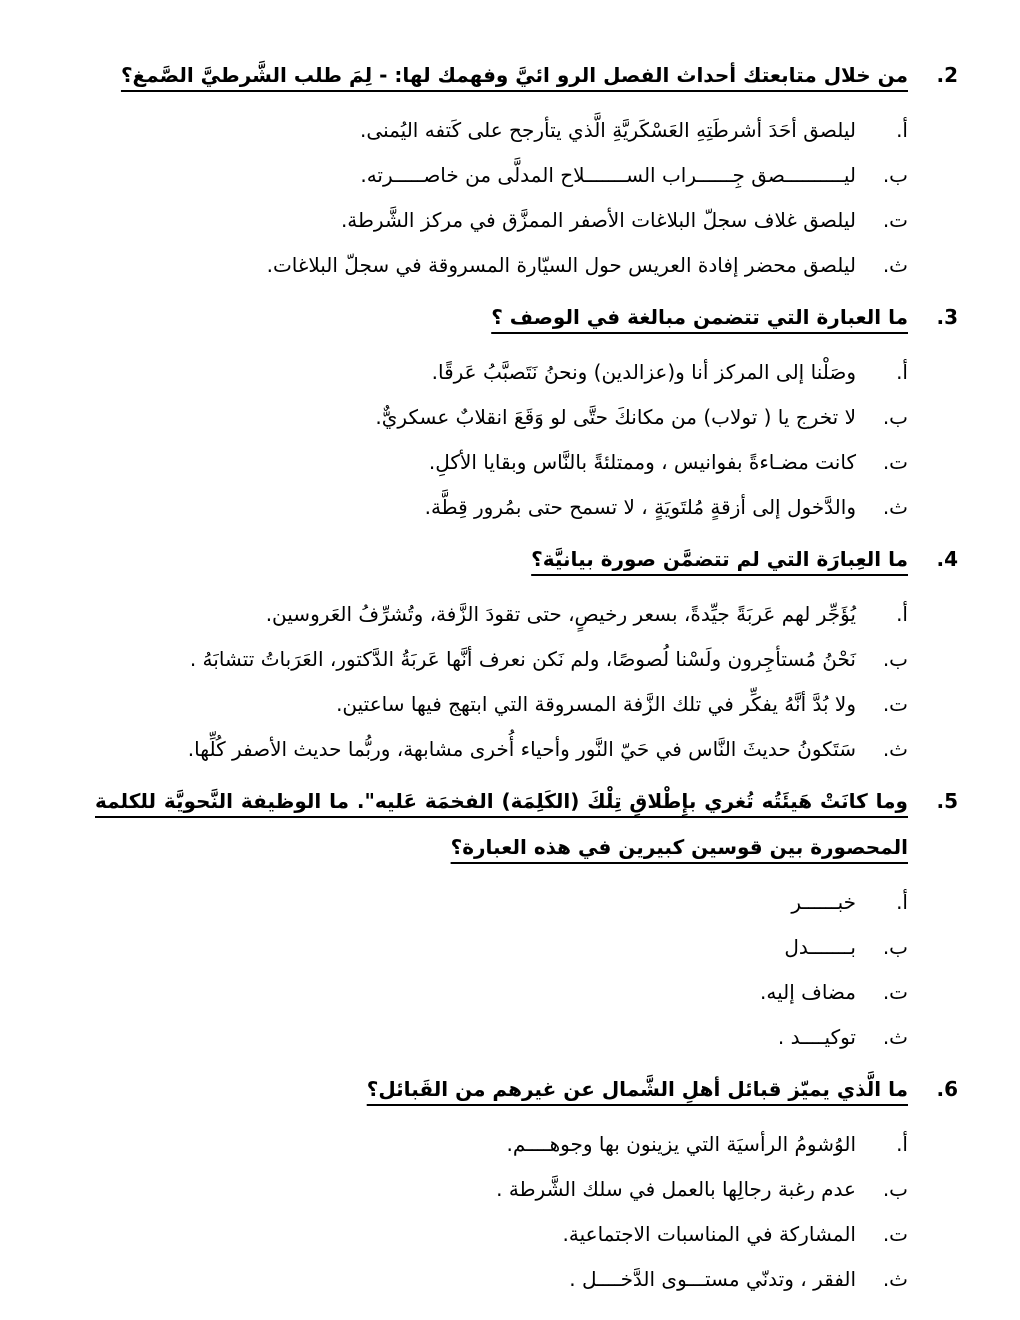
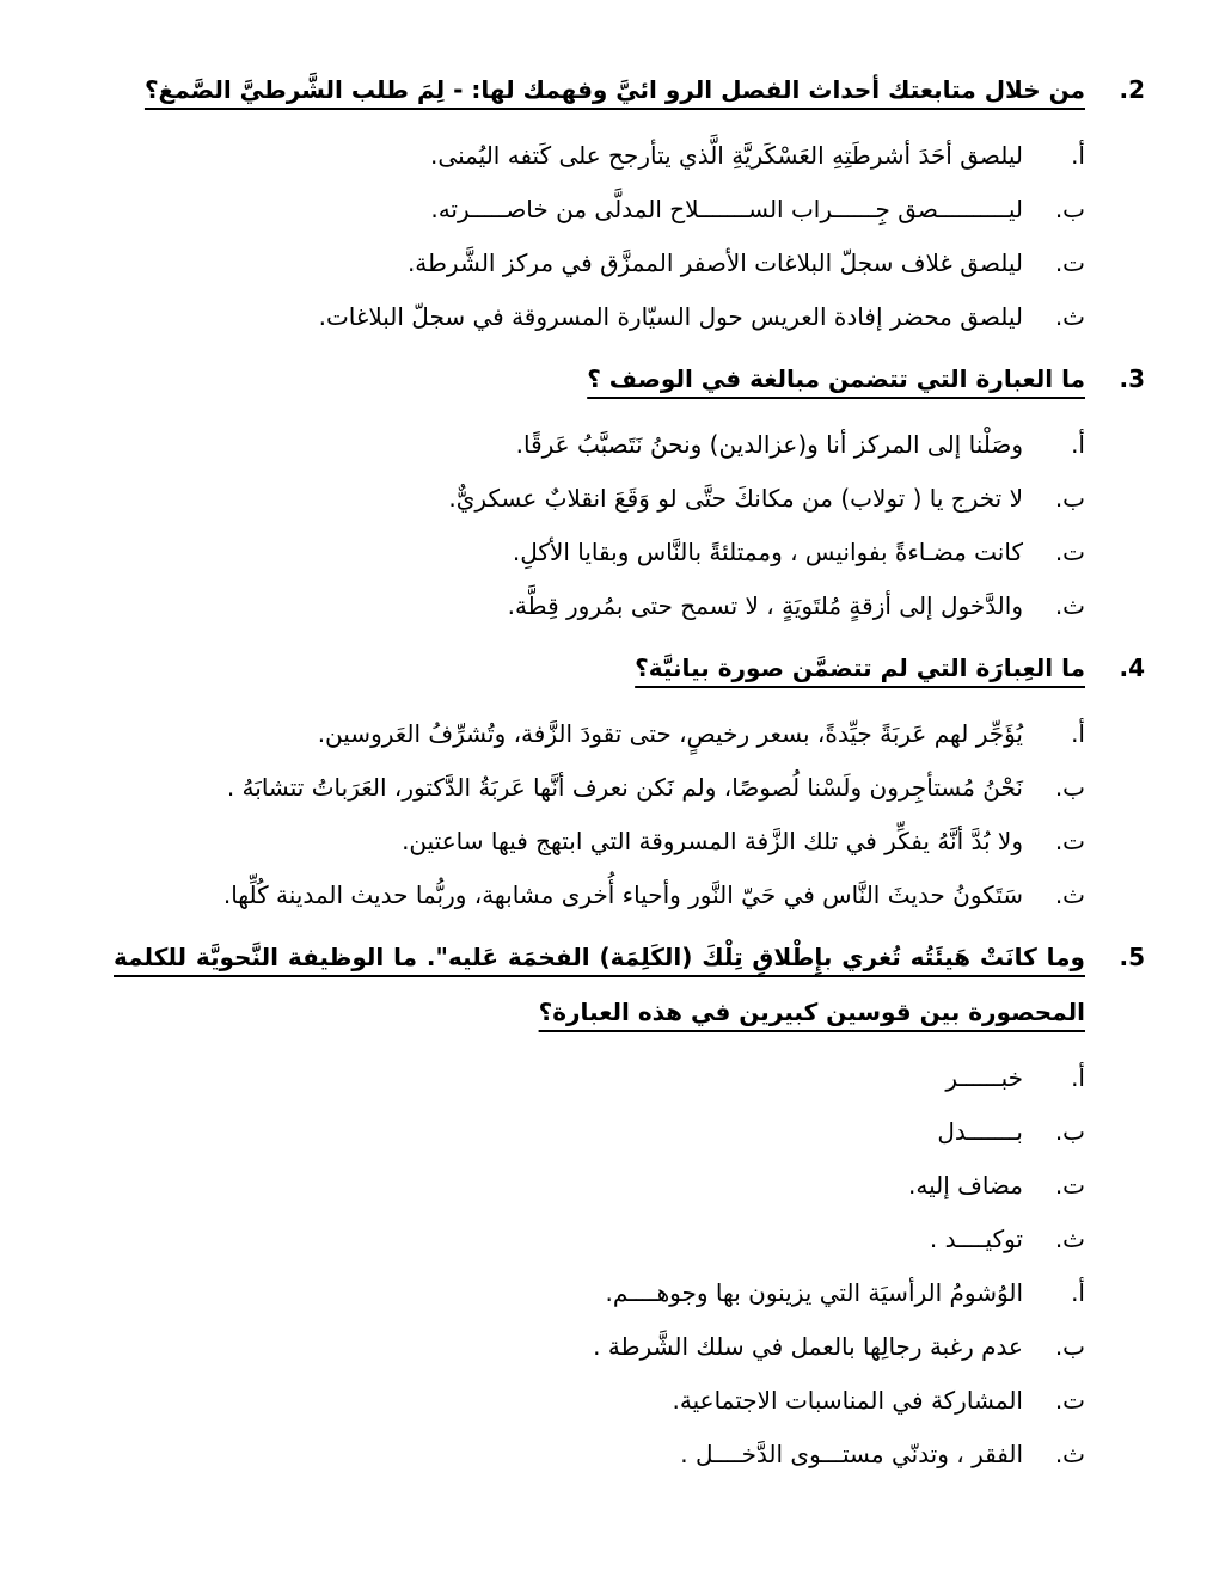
  2.
  من خلال متابعتك أحداث الفصل الرو ائيَّ وفهمك لها: - لِمَ طلب الشَّرطيَّ الصَّمغ؟
  أ.
  ليلصق أحَدَ أشرطَتِهِ العَسْكَريَّةِ الَّذي يتأرجح على كَتفه اليُمنى.
  ب.
  ليــــــــــصق جِــــــراب الســـــــلاح المدلَّى من خاصـــــرته.
  ت.
  ليلصق غلاف سجلّ البلاغات الأصفر الممزَّق في مركز الشَّرطة.
  ث.
  ليلصق محضر إفادة العريس حول السيّارة المسروقة في سجلّ البلاغات.
  3.
  ما العبارة التي تتضمن مبالغة في الوصف ؟
  أ.
  وصَلْنا إلى المركز أنا و(عزالدين) ونحنُ نَتَصبَّبُ عَرقًا.
  ب.
  لا تخرج يا ( تولاب) من مكانكَ حتَّى لو وَقَعَ انقلابٌ عسكريٌّ.
  ت.
  كانت مضـاءةً بفوانيس ، وممتلئةً بالنَّاس وبقايا الأكلِ.
  ث.
  والدَّخول إلى أزقةٍ مُلتَويَةٍ ، لا تسمح حتى بمُرور قِطَّة.
  4.
  ما العِبارَة التي لم تتضمَّن صورة بيانيَّة؟
  أ.
  يُؤَجِّر لهم عَربَةً جيِّدةً، بسعر رخيصٍ، حتى تقودَ الزَّفة، وتُشرِّفُ العَروسين.
  ب.
  نَحْنُ مُستأجِرون ولَسْنا لُصوصًا، ولم نَكن نعرف أنَّها عَربَةُ الدَّكتور، العَرَباتُ تتشابَهُ .
  ت.
  ولا بُدَّ أنَّهُ يفكِّر في تلك الزَّفة المسروقة التي ابتهج فيها ساعتين.
  ث.
- سَتَكونُ حديثَ النَّاس في حَيّ النَّور وأحياء أُخرى مشابهة، وربُّما حديث الأصفر كُلِّها.
+ سَتَكونُ حديثَ النَّاس في حَيّ النَّور وأحياء أُخرى مشابهة، وربُّما حديث المدينة كُلِّها.
  5.
  وما كانَتْ هَيئَتُه تُغري بإِطْلاقِ تِلْكَ (الكَلِمَة) الفخمَة عَليه". ما الوظيفة النَّحويَّة للكلمة المحصورة بين قوسين كبيرين في هذه العبارة؟
  أ.
  خبــــــر
  ب.
  بـــــــدل
  ت.
  مضاف إليه.
  ث.
  توكيــــد .
- 6.
- ما الَّذي يميّز قبائل أهلِ الشَّمال عن غيرهم من القَبائل؟
  أ.
  الوُشومُ الرأسيَة التي يزينون بها وجوهــــم.
  ب.
  عدم رغبة رجالِها بالعمل في سلك الشَّرطة .
  ت.
  المشاركة في المناسبات الاجتماعية.
  ث.
  الفقر ، وتدنّي مستـــوى الدَّخــــل .
